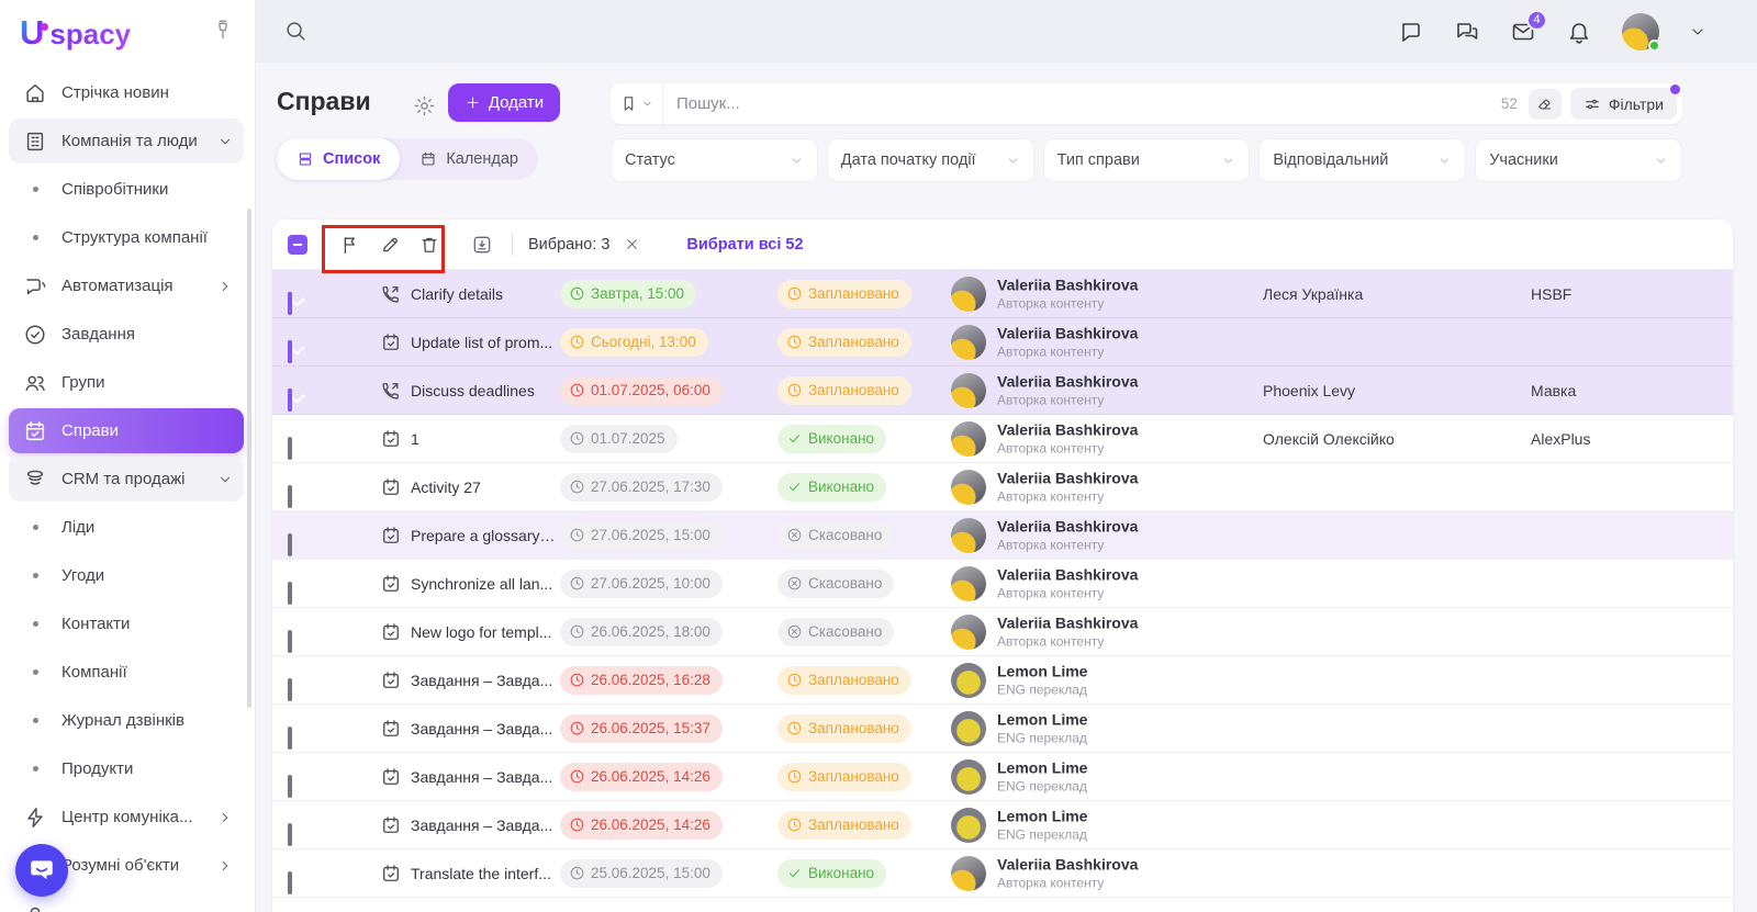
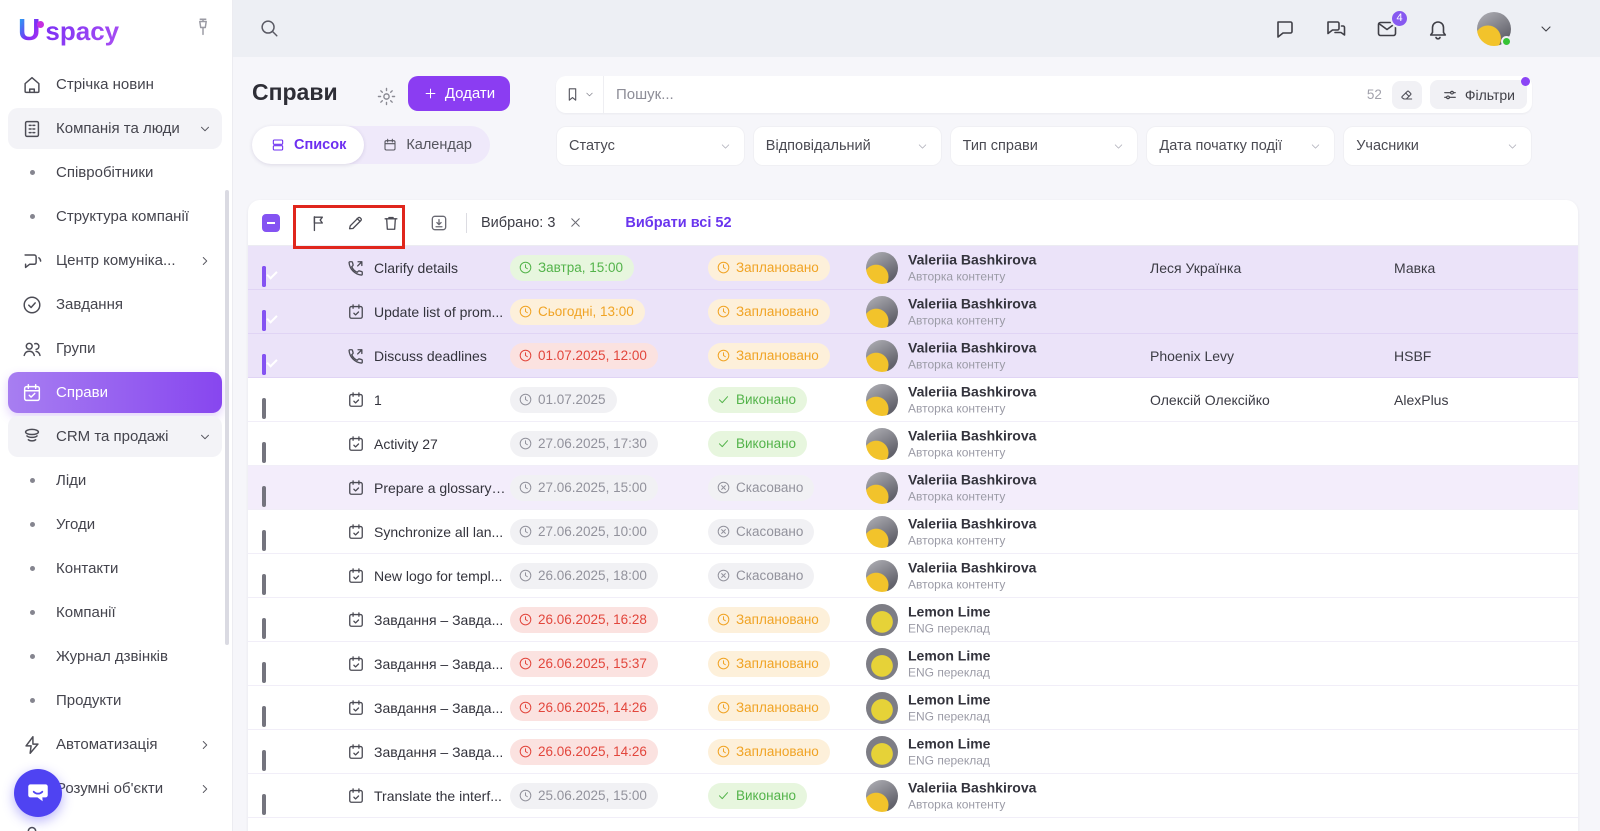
  U
  spacy
  Стрічка новин
  Компанія та люди
  Співробітники
  Структура компанії
- Автоматизація
+ Центр комуніка...
  Завдання
  Групи
  Справи
  CRM та продажі
  Ліди
  Угоди
  Контакти
  Компанії
  Журнал дзвінків
  Продукти
- Центр комуніка...
+ Автоматизація
  озумні об'єкти
  4
  Справи
  Додати
  Пошук...
  52
  Фільтри
  Список
  Календар
  Статус
- Дата початку події
+ Відповідальний
  Тип справи
- Відповідальний
+ Дата початку події
  Учасники
  Вибрано: 3
  Вибрати всі 52
  Clarify details
  Завтра, 15:00
  Заплановано
  Valeriia Bashkirova
  Авторка контенту
  Леся Українка
- HSBF
+ Мавка
  Update list of prom...
  Сьогодні, 13:00
  Заплановано
  Valeriia Bashkirova
  Авторка контенту
  Discuss deadlines
- 01.07.2025, 06:00
+ 01.07.2025, 12:00
  Заплановано
  Valeriia Bashkirova
  Авторка контенту
  Phoenix Levy
- Мавка
+ HSBF
  1
  01.07.2025
  Виконано
  Valeriia Bashkirova
  Авторка контенту
  Олексій Олексійко
  AlexPlus
  Activity 27
  27.06.2025, 17:30
  Виконано
  Valeriia Bashkirova
  Авторка контенту
  Prepare a glossary ...
  27.06.2025, 15:00
  Скасовано
  Valeriia Bashkirova
  Авторка контенту
  Synchronize all lan...
  27.06.2025, 10:00
  Скасовано
  Valeriia Bashkirova
  Авторка контенту
  New logo for templ...
  26.06.2025, 18:00
  Скасовано
  Valeriia Bashkirova
  Авторка контенту
  Завдання – Завда...
  26.06.2025, 16:28
  Заплановано
  Lemon Lime
  ENG переклад
  Завдання – Завда...
  26.06.2025, 15:37
  Заплановано
  Lemon Lime
  ENG переклад
  Завдання – Завда...
  26.06.2025, 14:26
  Заплановано
  Lemon Lime
  ENG переклад
  Завдання – Завда...
  26.06.2025, 14:26
  Заплановано
  Lemon Lime
  ENG переклад
  Translate the interf...
  25.06.2025, 15:00
  Виконано
  Valeriia Bashkirova
  Авторка контенту
